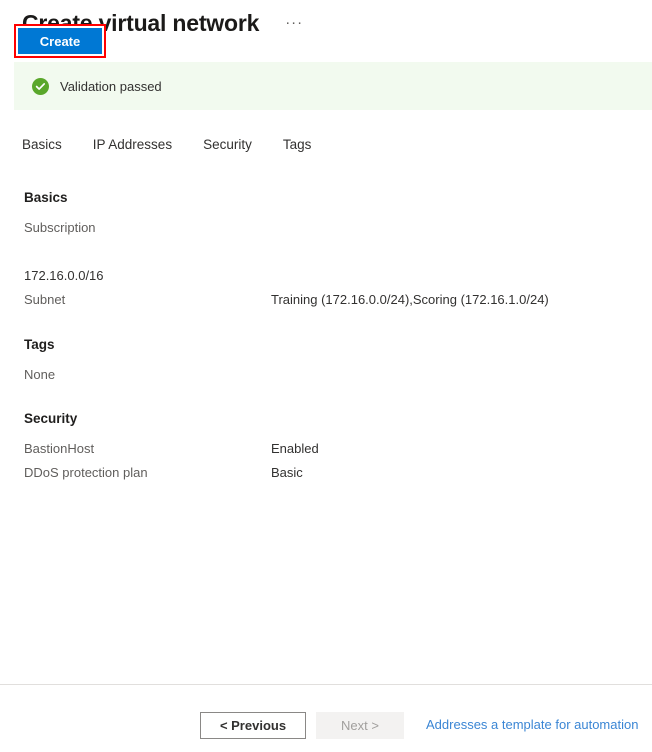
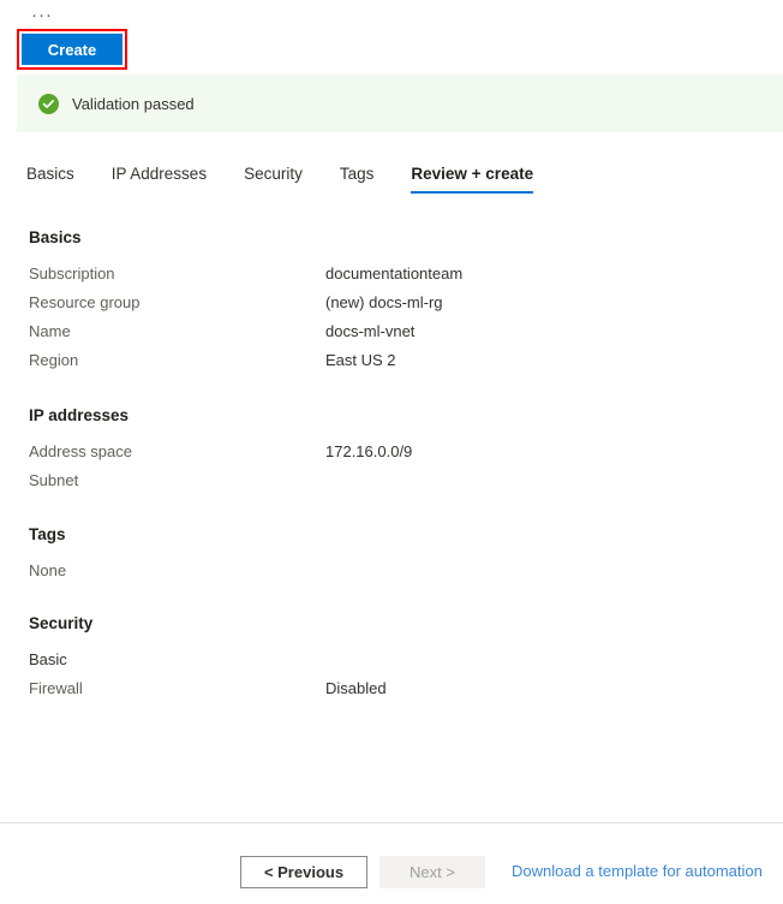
- Create virtual network
  ···
  Validation passed
  Basics
  IP Addresses
  Security
  Tags
+ Review + create
  Basics
  Subscription
+ documentationteam
+ Resource group
+ (new) docs-ml-rg
+ Name
+ docs-ml-vnet
+ Region
+ East US 2
+ IP addresses
+ Address space
- 172.16.0.0/16
+ 172.16.0.0/9
  Subnet
- Training (172.16.0.0/24),Scoring (172.16.1.0/24)
  Tags
  None
  Security
- BastionHost
- Enabled
- DDoS protection plan
  Basic
+ Firewall
+ Disabled
  Create
  < Previous
  Next >
- Addresses a template for automation
+ Download a template for automation
